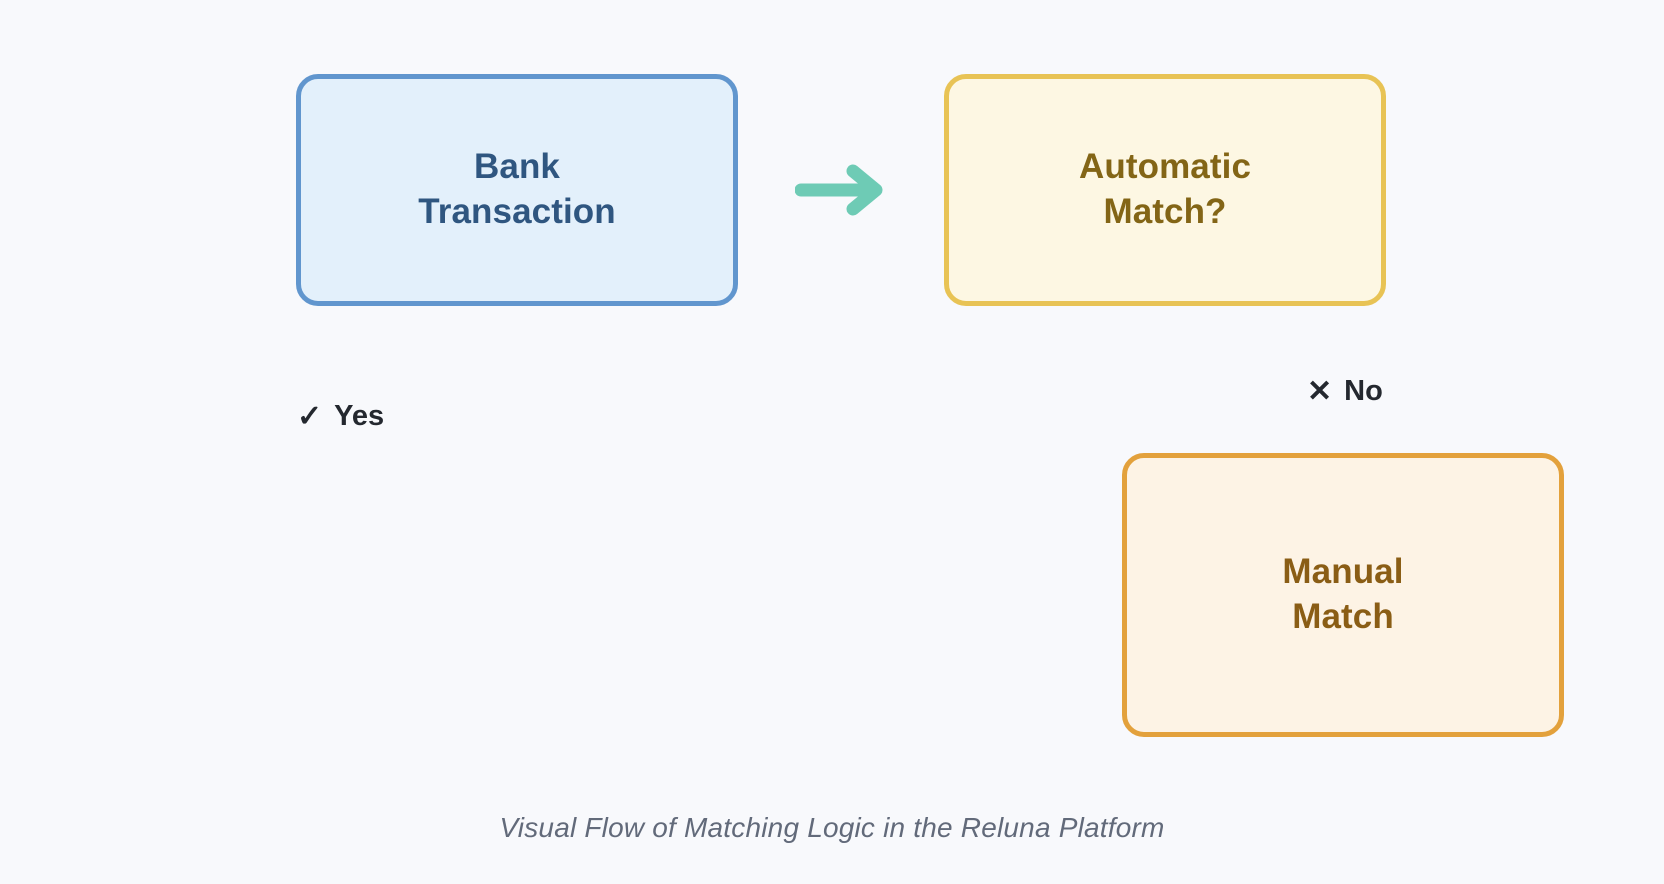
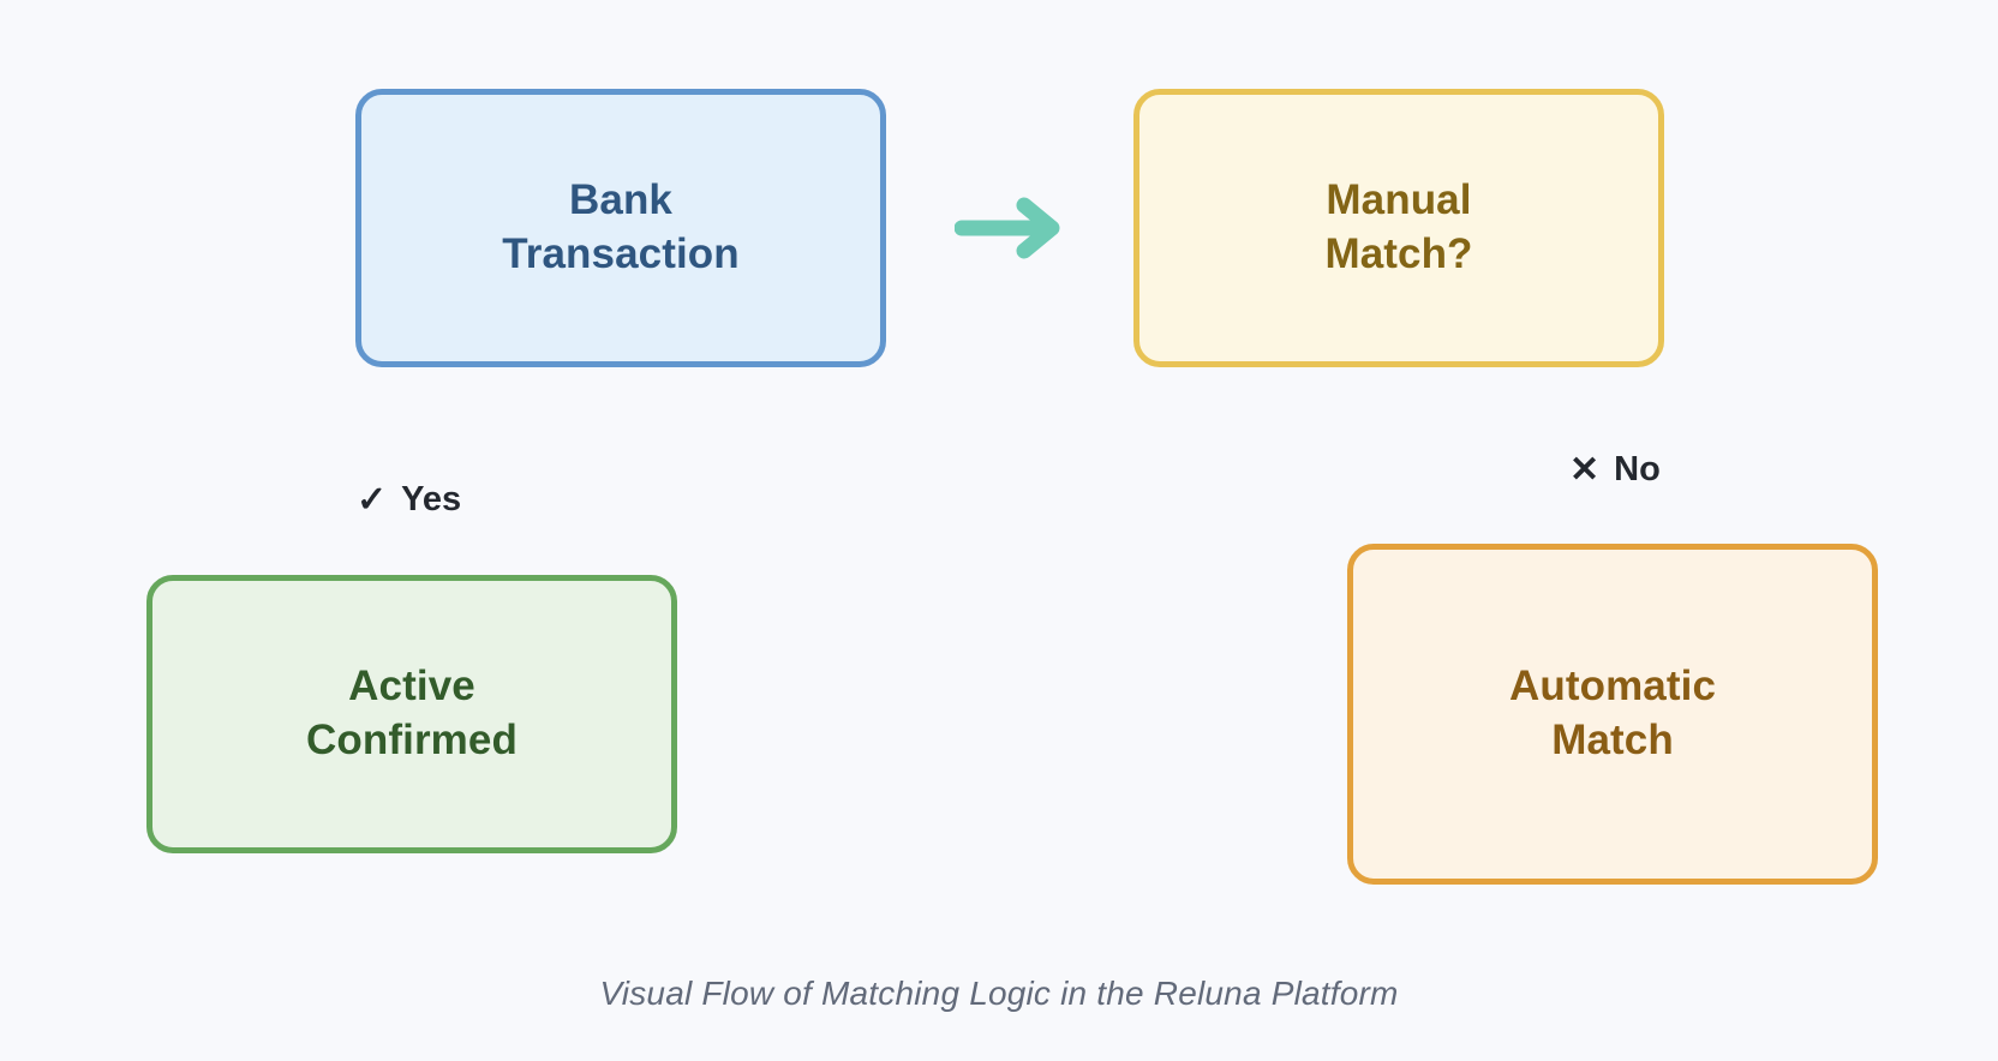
  Bank
  Transaction
- Automatic
+ Manual
  Match?
  ✓
  Yes
  ✕
  No
+ Active
+ Confirmed
- Manual
+ Automatic
  Match
  Visual Flow of Matching Logic in the Reluna Platform
